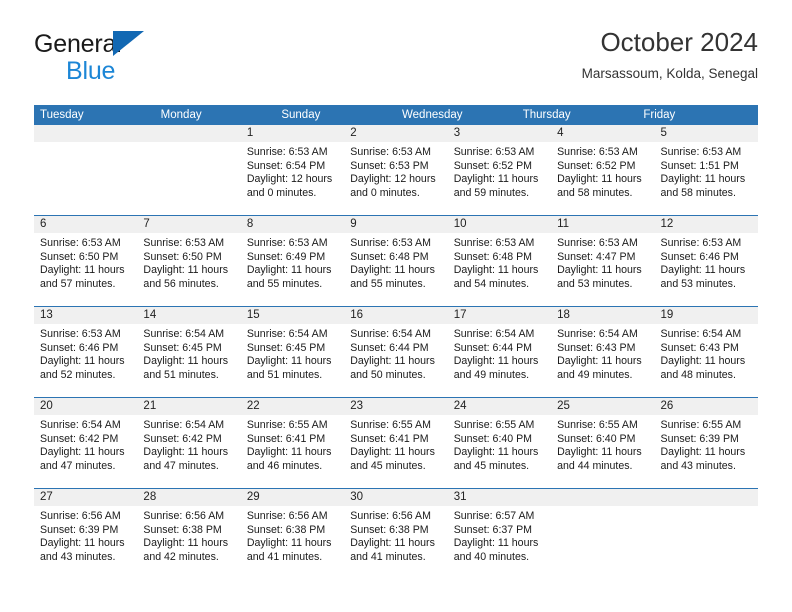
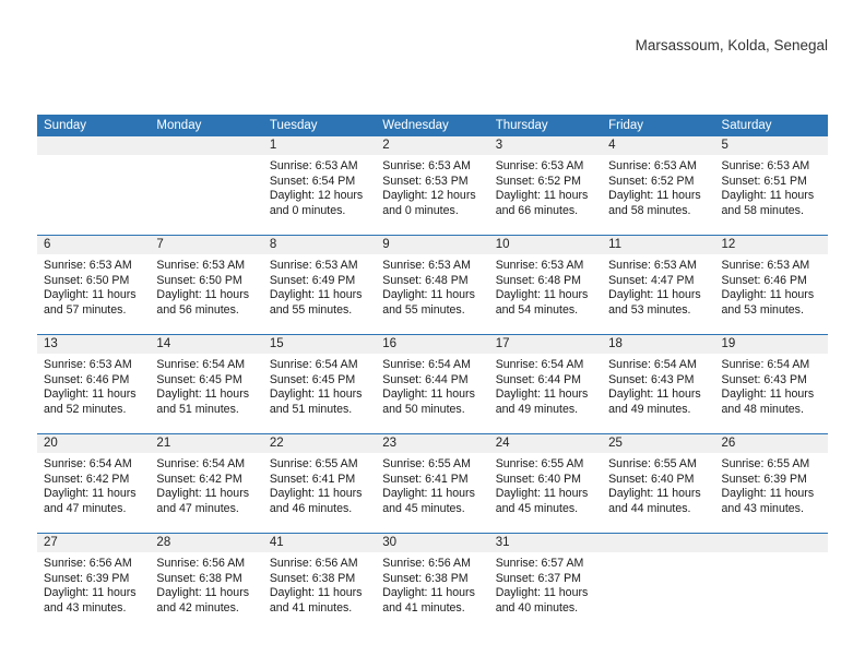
- General
- Blue
- October 2024
  Marsassoum, Kolda, Senegal
- Tuesday
+ Sunday
  Monday
- Sunday
+ Tuesday
  Wednesday
  Thursday
  Friday
+ Saturday
  1
  Sunrise: 6:53 AM
  Sunset: 6:54 PM
  Daylight: 12 hours and 0 minutes.
  2
  Sunrise: 6:53 AM
  Sunset: 6:53 PM
  Daylight: 12 hours and 0 minutes.
  3
  Sunrise: 6:53 AM
  Sunset: 6:52 PM
- Daylight: 11 hours and 59 minutes.
+ Daylight: 11 hours and 66 minutes.
  4
  Sunrise: 6:53 AM
  Sunset: 6:52 PM
  Daylight: 11 hours and 58 minutes.
  5
  Sunrise: 6:53 AM
- Sunset: 1:51 PM
+ Sunset: 6:51 PM
  Daylight: 11 hours and 58 minutes.
  6
  Sunrise: 6:53 AM
  Sunset: 6:50 PM
  Daylight: 11 hours and 57 minutes.
  7
  Sunrise: 6:53 AM
  Sunset: 6:50 PM
  Daylight: 11 hours and 56 minutes.
  8
  Sunrise: 6:53 AM
  Sunset: 6:49 PM
  Daylight: 11 hours and 55 minutes.
  9
  Sunrise: 6:53 AM
  Sunset: 6:48 PM
  Daylight: 11 hours and 55 minutes.
  10
  Sunrise: 6:53 AM
  Sunset: 6:48 PM
  Daylight: 11 hours and 54 minutes.
  11
  Sunrise: 6:53 AM
  Sunset: 4:47 PM
  Daylight: 11 hours and 53 minutes.
  12
  Sunrise: 6:53 AM
  Sunset: 6:46 PM
  Daylight: 11 hours and 53 minutes.
  13
  Sunrise: 6:53 AM
  Sunset: 6:46 PM
  Daylight: 11 hours and 52 minutes.
  14
  Sunrise: 6:54 AM
  Sunset: 6:45 PM
  Daylight: 11 hours and 51 minutes.
  15
  Sunrise: 6:54 AM
  Sunset: 6:45 PM
  Daylight: 11 hours and 51 minutes.
  16
  Sunrise: 6:54 AM
  Sunset: 6:44 PM
  Daylight: 11 hours and 50 minutes.
  17
  Sunrise: 6:54 AM
  Sunset: 6:44 PM
  Daylight: 11 hours and 49 minutes.
  18
  Sunrise: 6:54 AM
  Sunset: 6:43 PM
  Daylight: 11 hours and 49 minutes.
  19
  Sunrise: 6:54 AM
  Sunset: 6:43 PM
  Daylight: 11 hours and 48 minutes.
  20
  Sunrise: 6:54 AM
  Sunset: 6:42 PM
  Daylight: 11 hours and 47 minutes.
  21
  Sunrise: 6:54 AM
  Sunset: 6:42 PM
  Daylight: 11 hours and 47 minutes.
  22
  Sunrise: 6:55 AM
  Sunset: 6:41 PM
  Daylight: 11 hours and 46 minutes.
  23
  Sunrise: 6:55 AM
  Sunset: 6:41 PM
  Daylight: 11 hours and 45 minutes.
  24
  Sunrise: 6:55 AM
  Sunset: 6:40 PM
  Daylight: 11 hours and 45 minutes.
  25
  Sunrise: 6:55 AM
  Sunset: 6:40 PM
  Daylight: 11 hours and 44 minutes.
  26
  Sunrise: 6:55 AM
  Sunset: 6:39 PM
  Daylight: 11 hours and 43 minutes.
  27
  Sunrise: 6:56 AM
  Sunset: 6:39 PM
  Daylight: 11 hours and 43 minutes.
  28
  Sunrise: 6:56 AM
  Sunset: 6:38 PM
  Daylight: 11 hours and 42 minutes.
- 29
+ 41
  Sunrise: 6:56 AM
  Sunset: 6:38 PM
  Daylight: 11 hours and 41 minutes.
  30
  Sunrise: 6:56 AM
  Sunset: 6:38 PM
  Daylight: 11 hours and 41 minutes.
  31
  Sunrise: 6:57 AM
  Sunset: 6:37 PM
  Daylight: 11 hours and 40 minutes.
